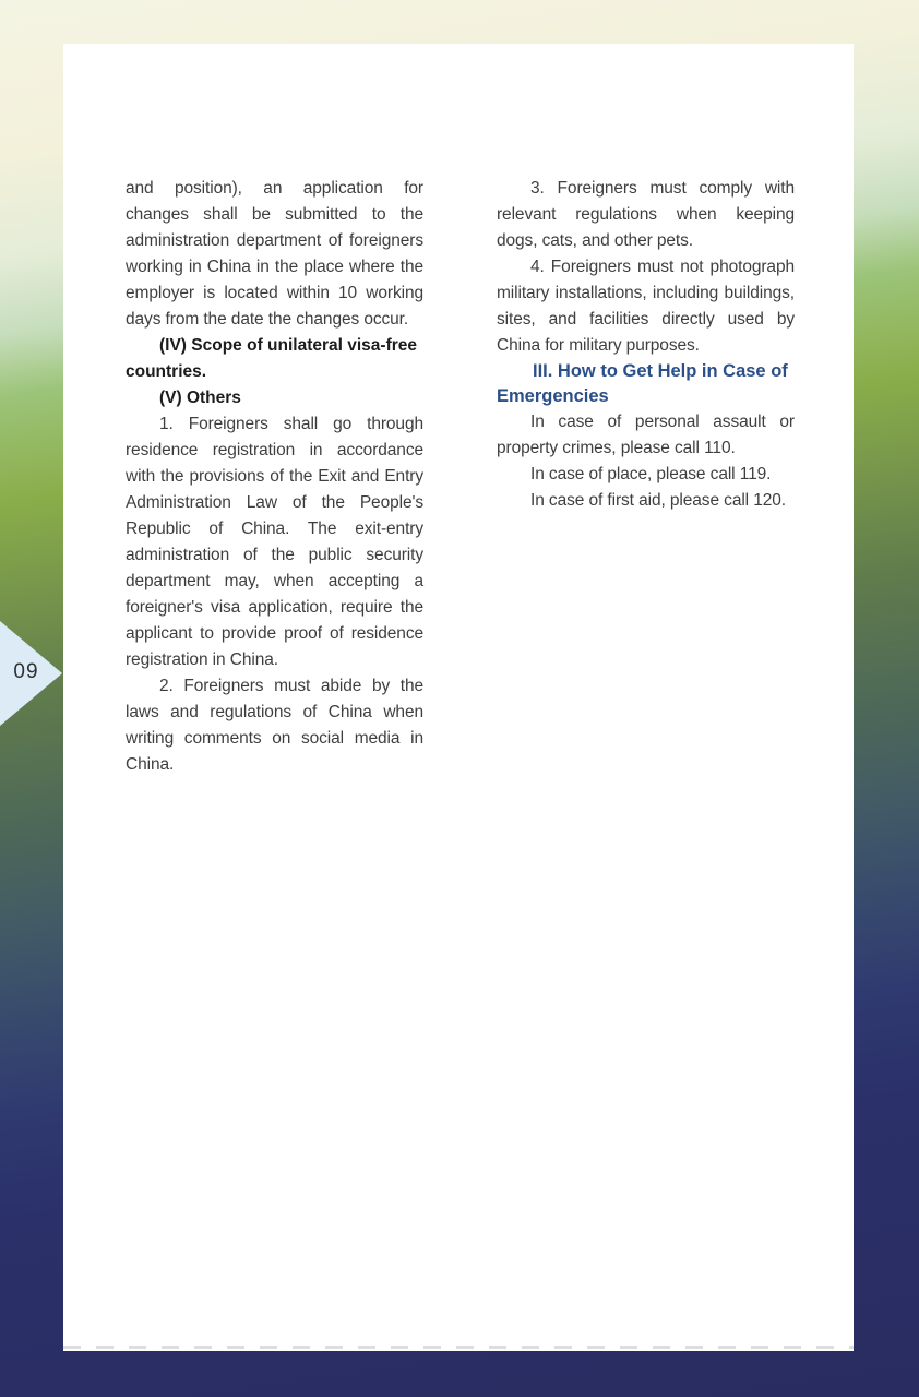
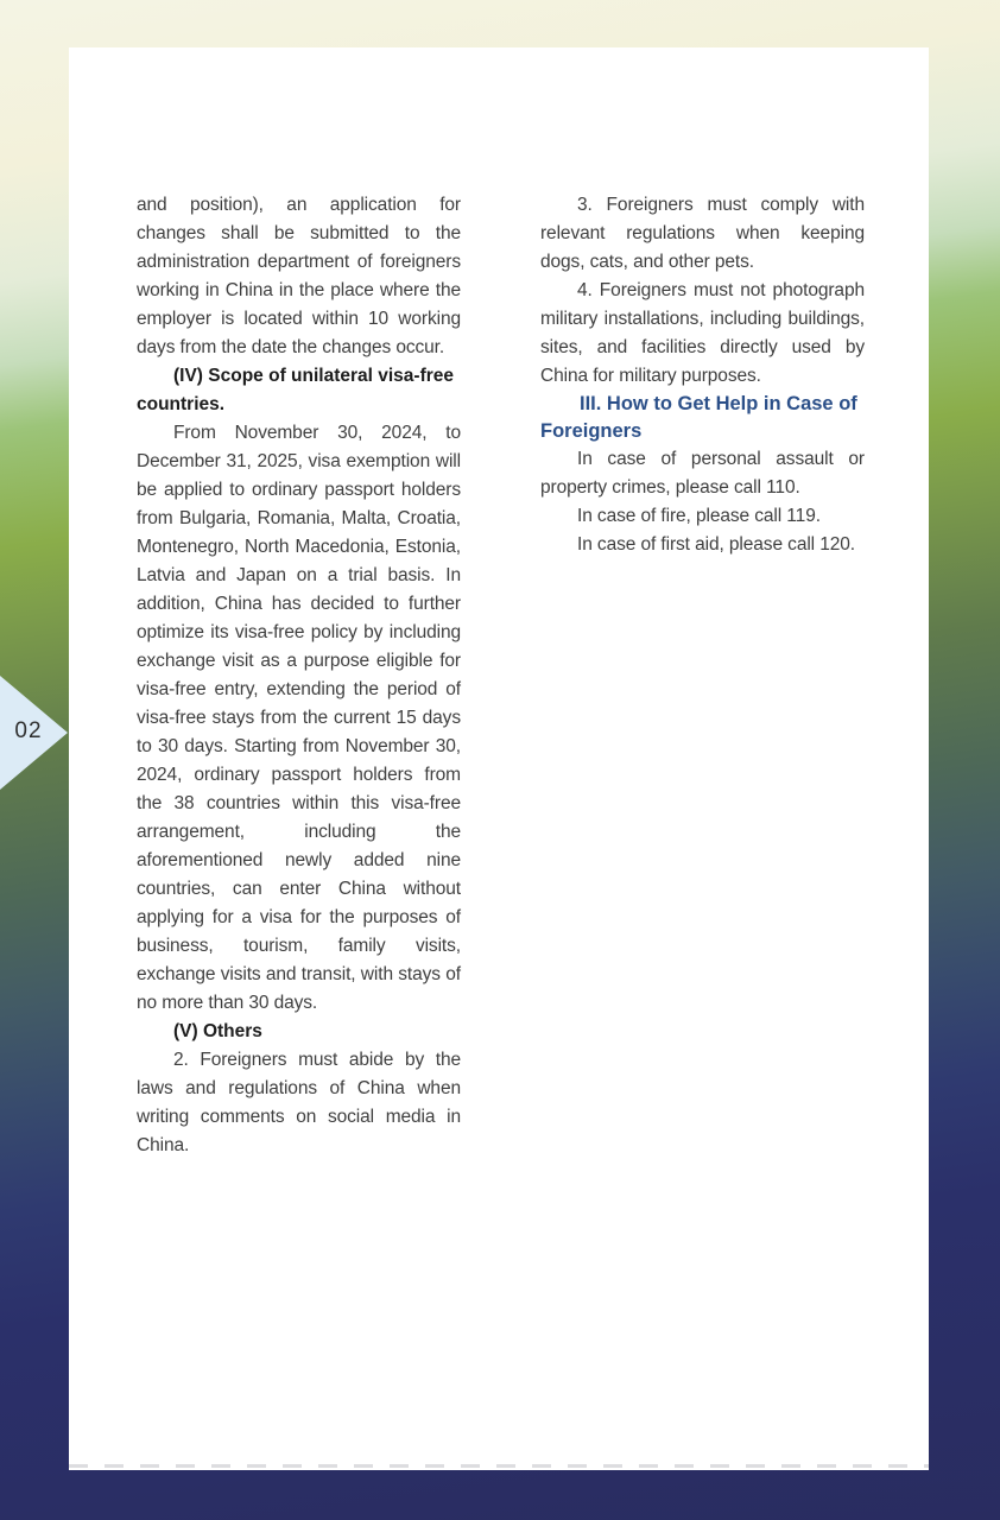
  and position), an application for changes shall be submitted to the administration department of foreigners working in China in the place where the employer is located within 10 working days from the date the changes occur.
  (IV) Scope of unilateral visa-free countries.
+ From November 30, 2024, to December 31, 2025, visa exemption will be applied to ordinary passport holders from Bulgaria, Romania, Malta, Croatia, Montenegro, North Macedonia, Estonia, Latvia and Japan on a trial basis. In addition, China has decided to further optimize its visa-free policy by including exchange visit as a purpose eligible for visa-free entry, extending the period of visa-free stays from the current 15 days to 30 days. Starting from November 30, 2024, ordinary passport holders from the 38 countries within this visa-free arrangement, including the aforementioned newly added nine countries, can enter China without applying for a visa for the purposes of business, tourism, family visits, exchange visits and transit, with stays of no more than 30 days.
  (V) Others
- 1. Foreigners shall go through residence registration in accordance with the provisions of the Exit and Entry Administration Law of the People's Republic of China. The exit-entry administration of the public security department may, when accepting a foreigner's visa application, require the applicant to provide proof of residence registration in China.
  2. Foreigners must abide by the laws and regulations of China when writing comments on social media in China.
  3. Foreigners must comply with relevant regulations when keeping dogs, cats, and other pets.
  4. Foreigners must not photograph military installations, including buildings, sites, and facilities directly used by China for military purposes.
- III. How to Get Help in Case of Emergencies
+ III. How to Get Help in Case of Foreigners
  In case of personal assault or property crimes, please call 110.
- In case of place, please call 119.
+ In case of fire, please call 119.
  In case of first aid, please call 120.
- 09
+ 02
